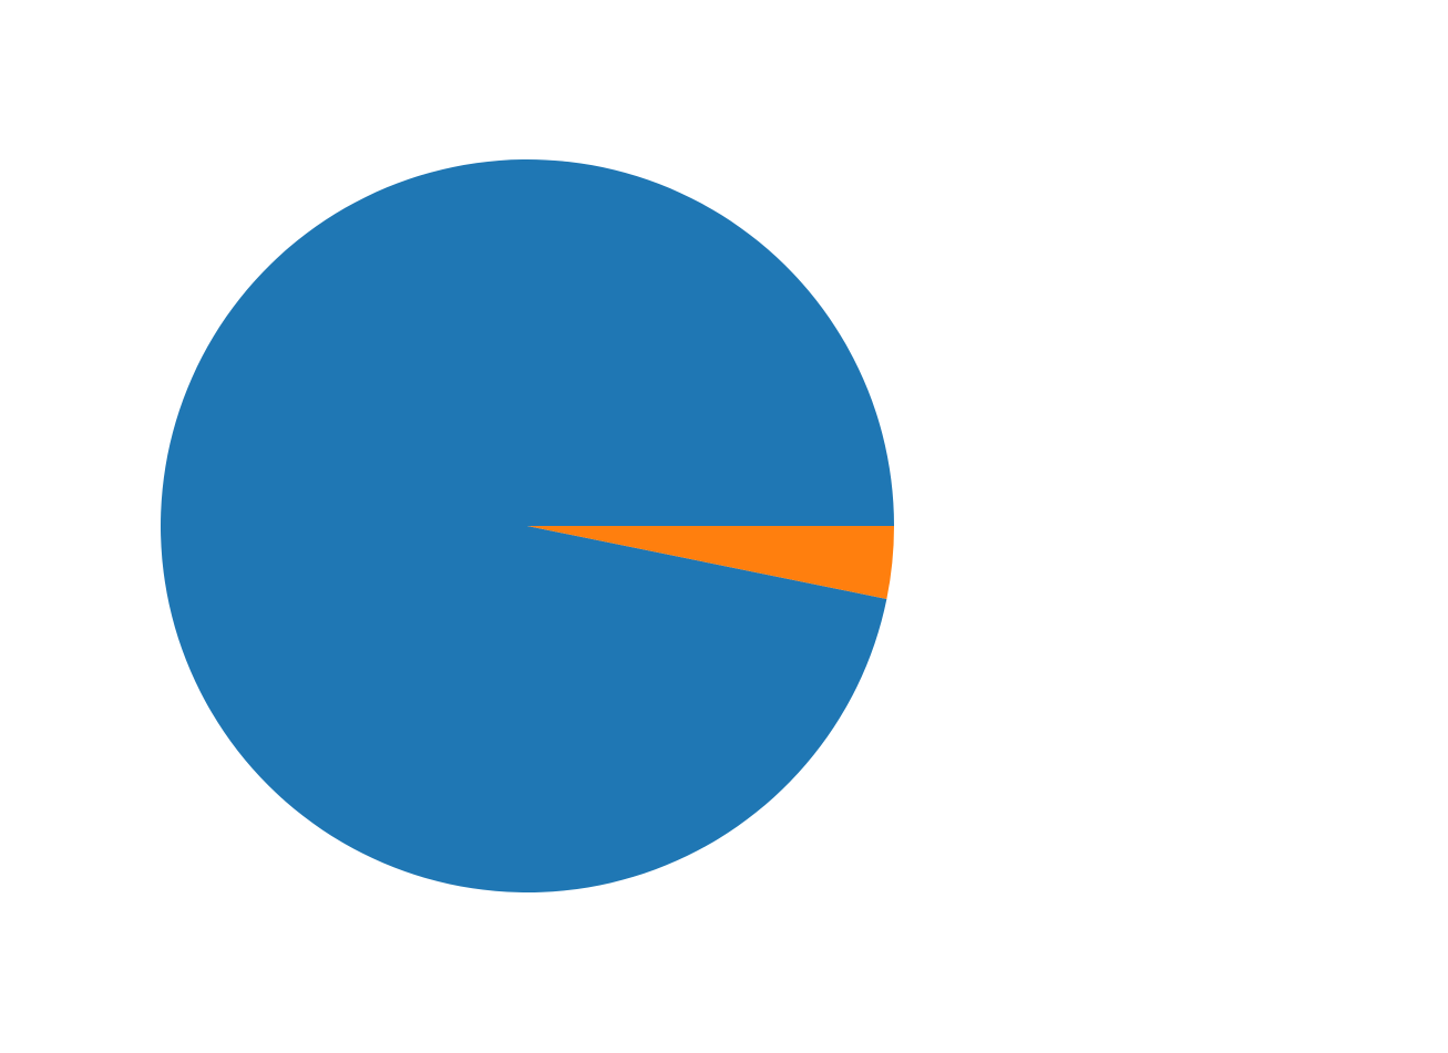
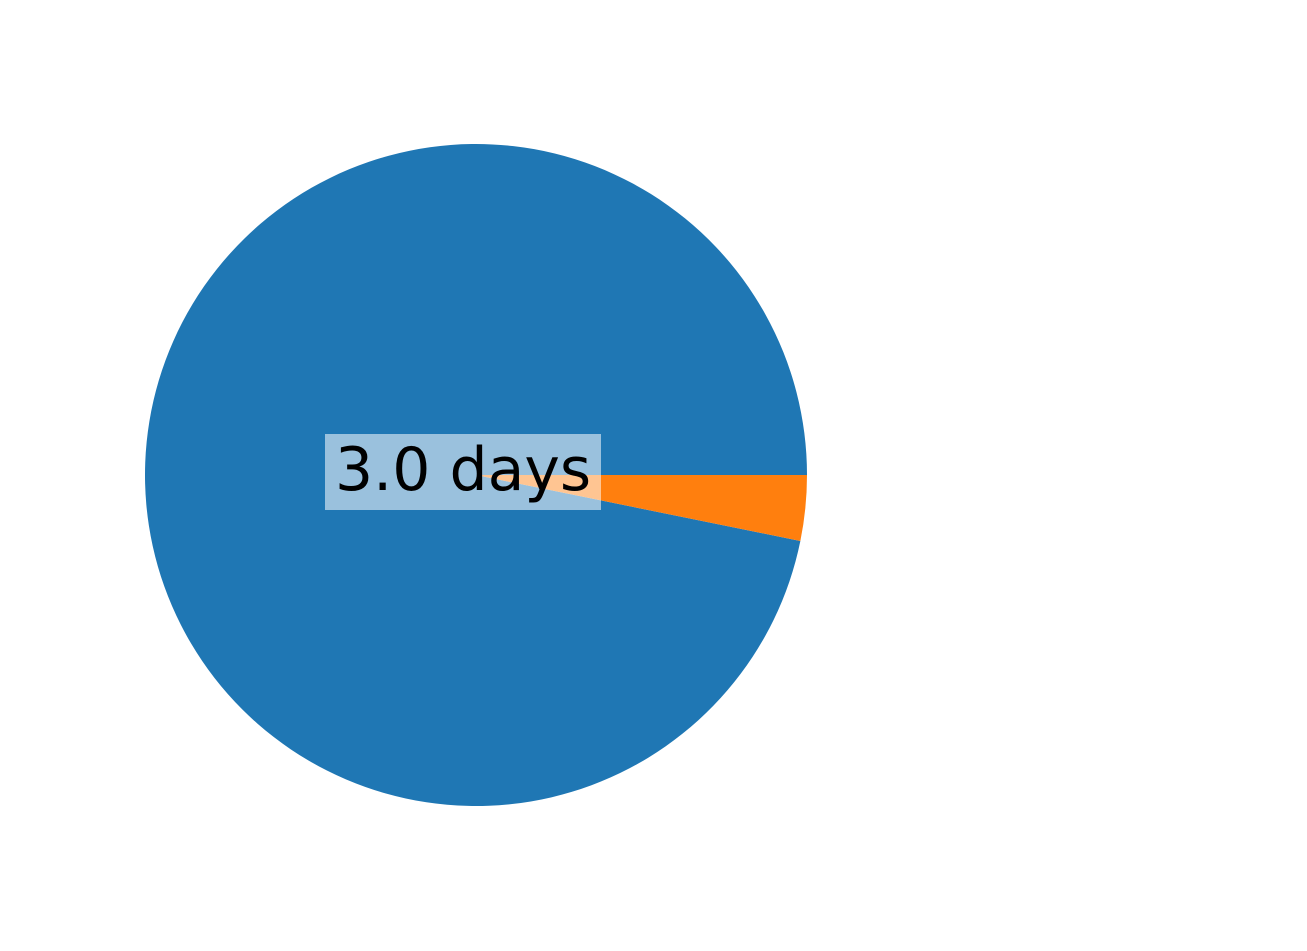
+ 3.0 days
